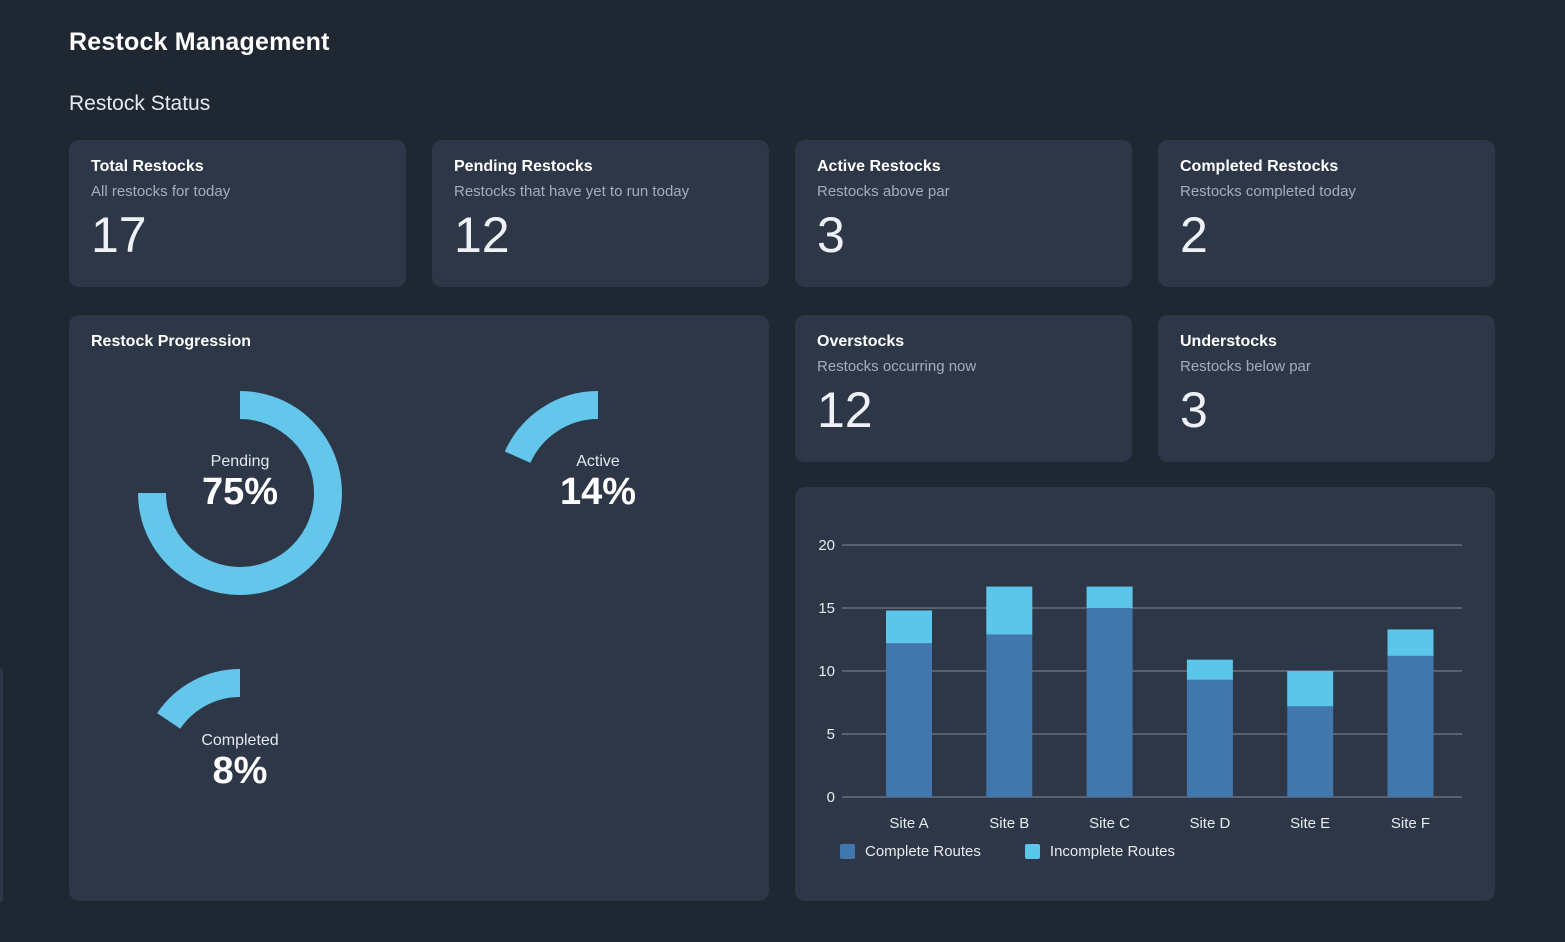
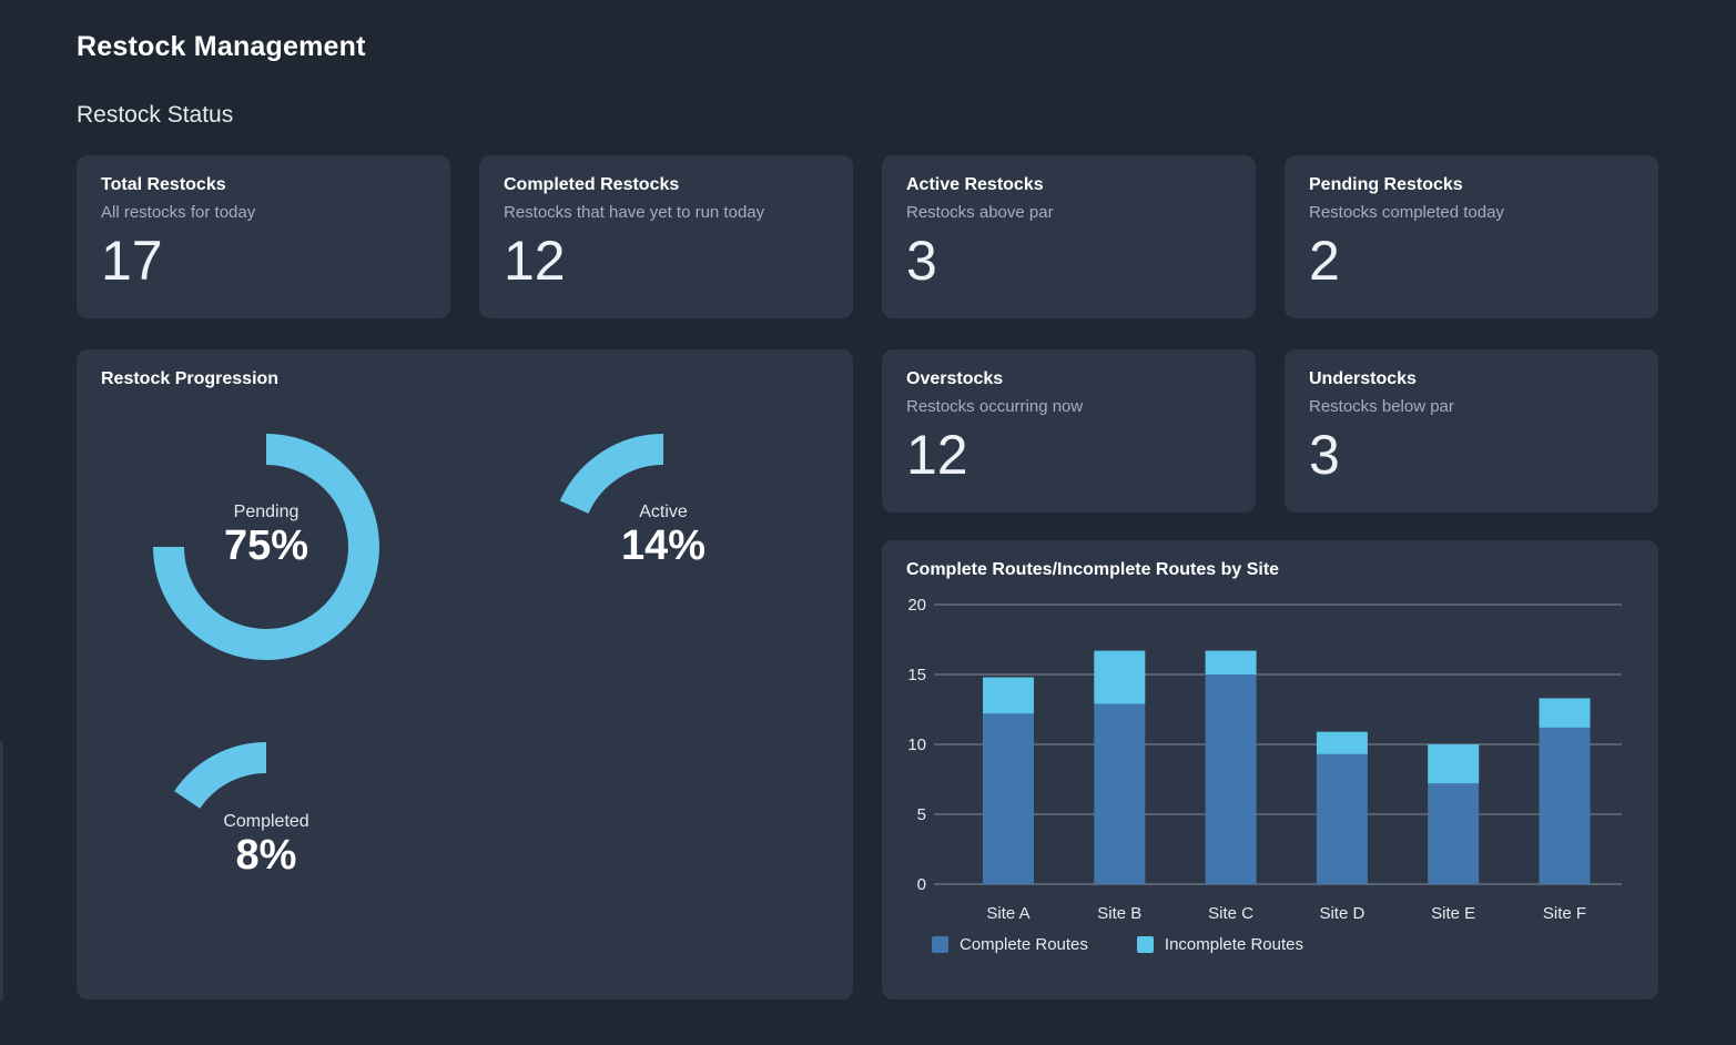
  Restock Management
  Restock Status
  Total Restocks
  All restocks for today
  17
- Pending Restocks
+ Completed Restocks
  Restocks that have yet to run today
  12
  Active Restocks
  Restocks above par
  3
- Completed Restocks
+ Pending Restocks
  Restocks completed today
  2
  Overstocks
  Restocks occurring now
  12
  Understocks
  Restocks below par
  3
  Restock Progression
  Pending
  75%
  Active
  14%
  Completed
  8%
+ Complete Routes/Incomplete Routes by Site
  0
  5
  10
  15
  20
  Site A
  Site B
  Site C
  Site D
  Site E
  Site F
  Complete Routes
  Incomplete Routes
